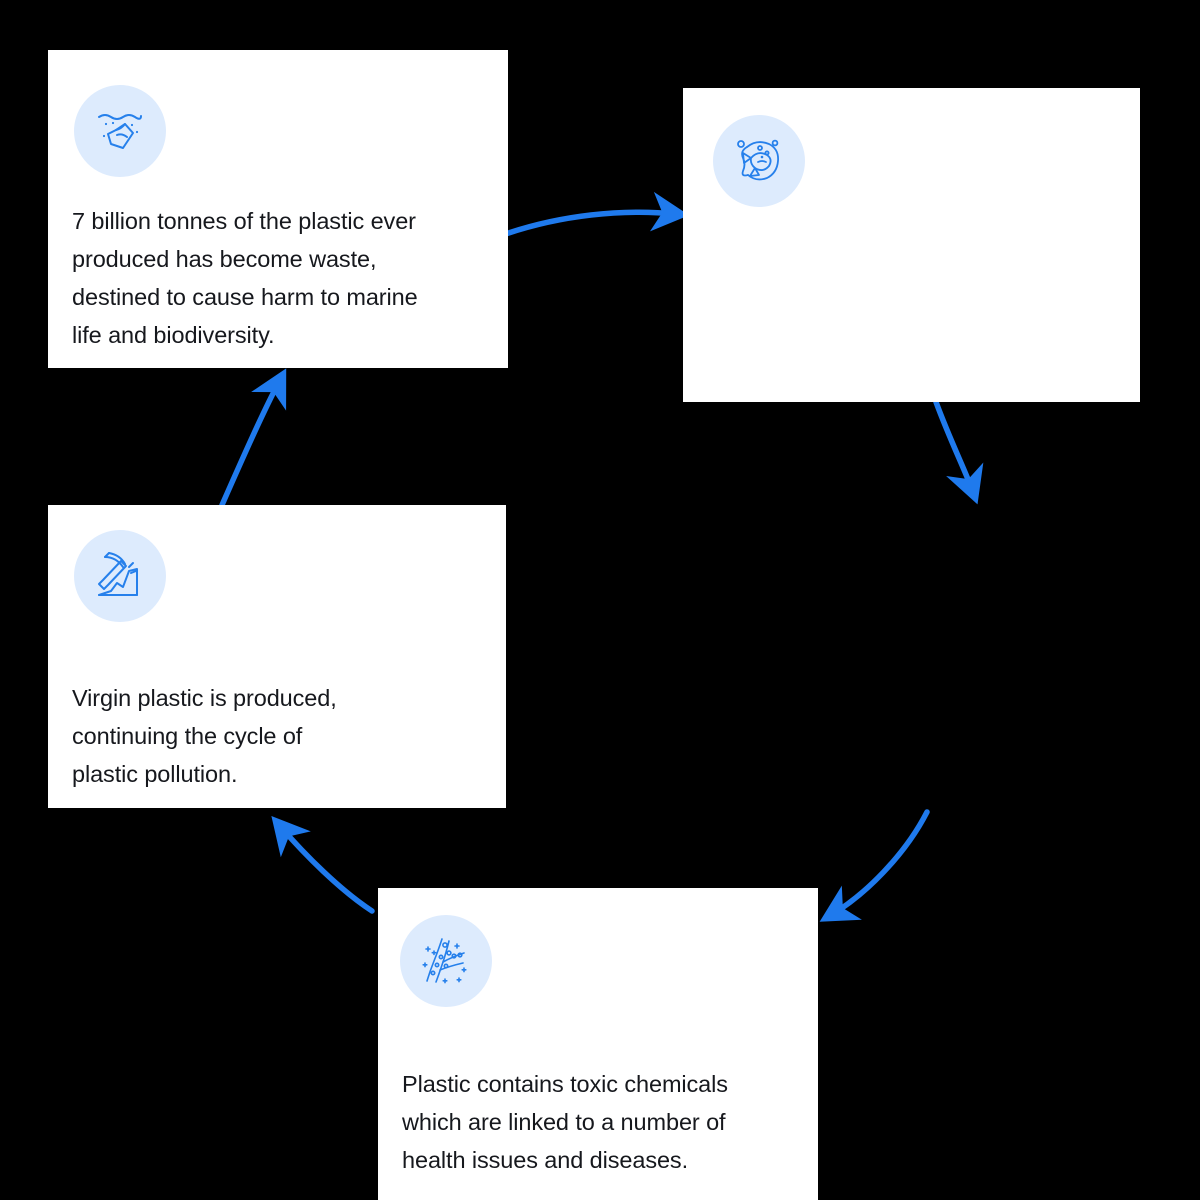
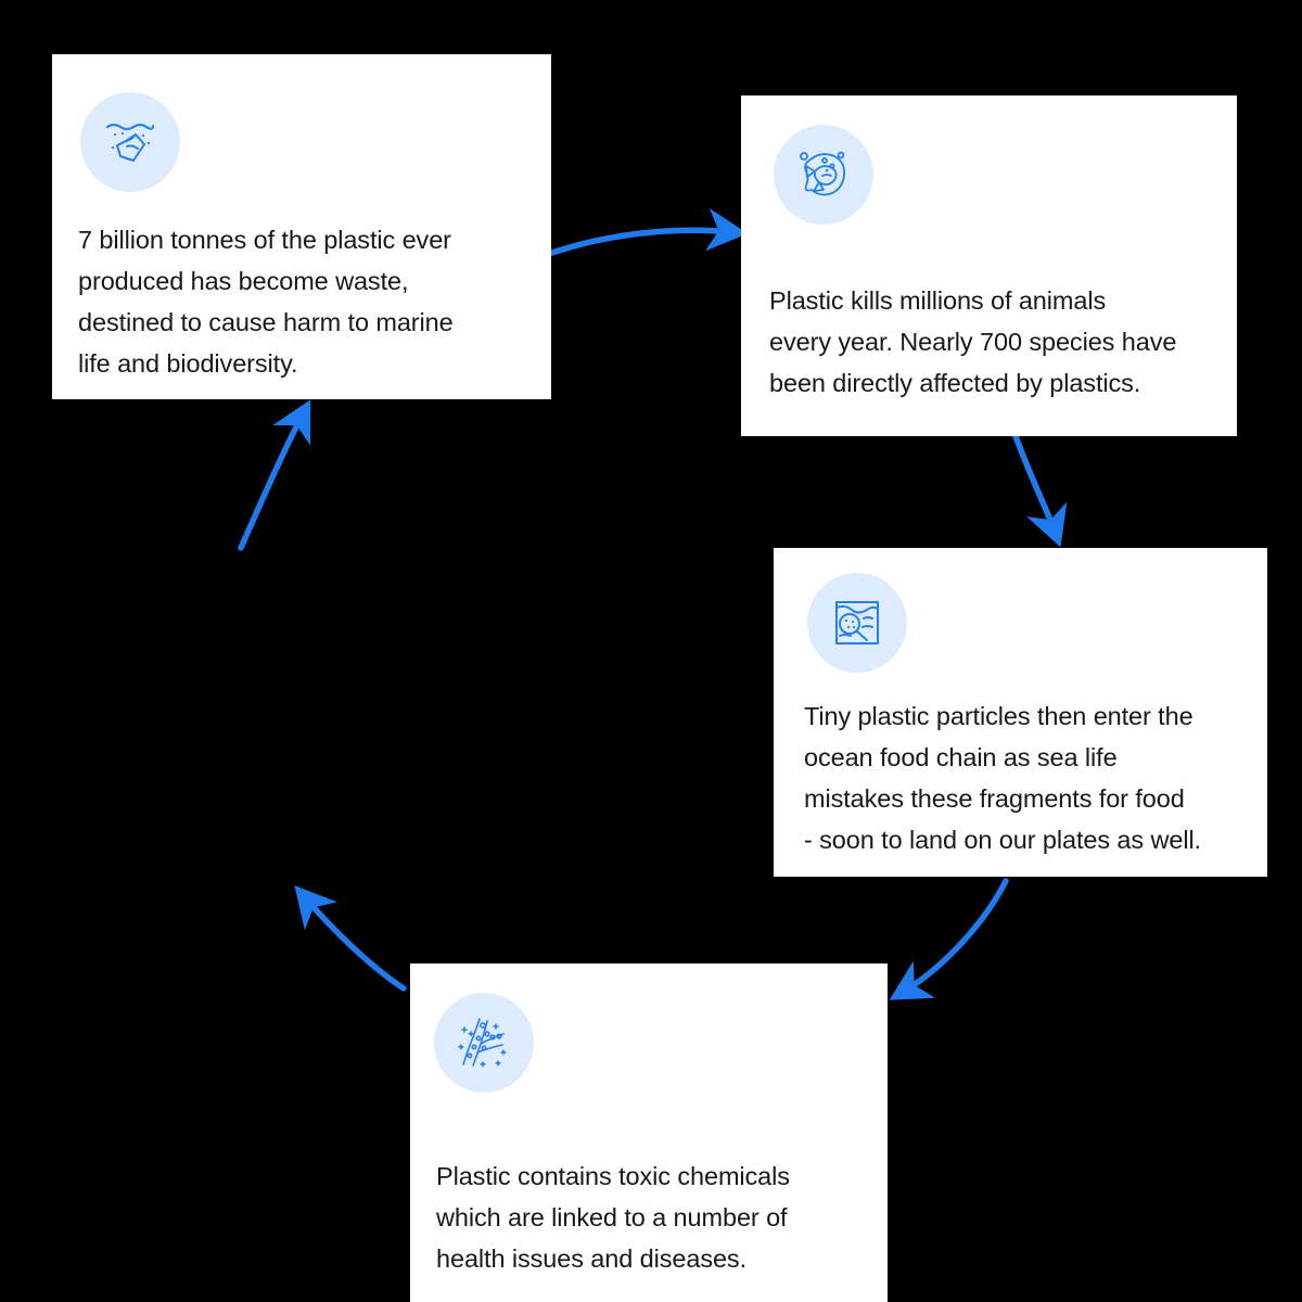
  7 billion tonnes of the plastic ever
  produced has become waste,
  destined to cause harm to marine
  life and biodiversity.
+ Plastic kills millions of animals
+ every year. Nearly 700 species have
+ been directly affected by plastics.
+ Tiny plastic particles then enter the
+ ocean food chain as sea life
+ mistakes these fragments for food
+ - soon to land on our plates as well.
  Plastic contains toxic chemicals
  which are linked to a number of
  health issues and diseases.
- Virgin plastic is produced,
- continuing the cycle of
- plastic pollution.
